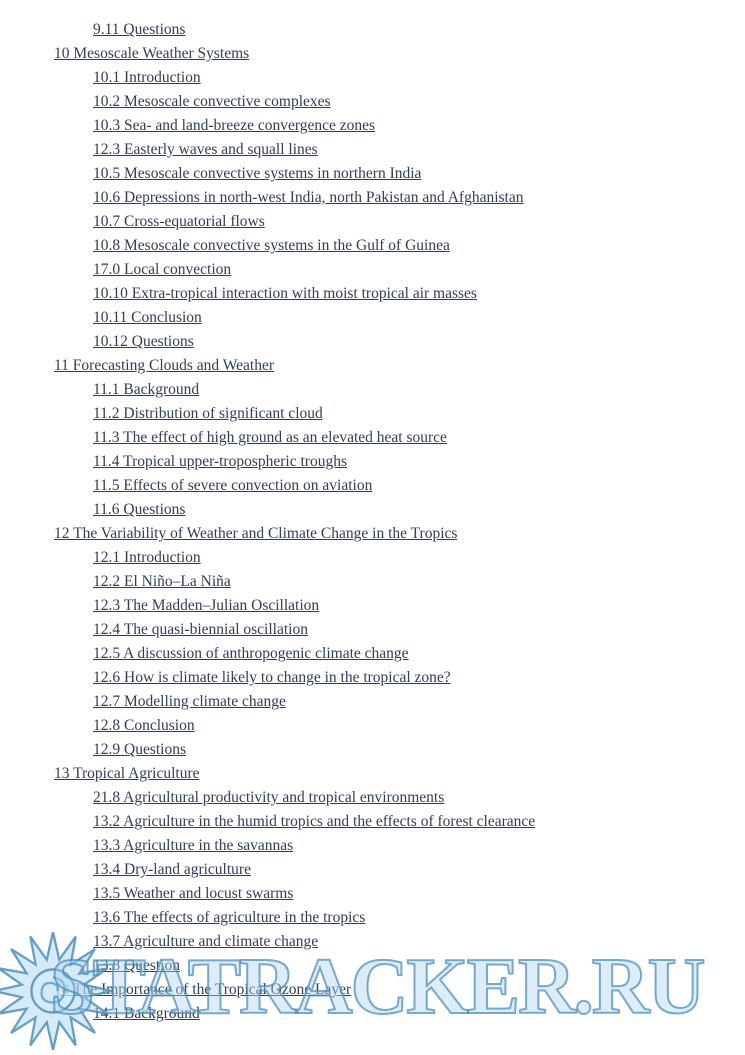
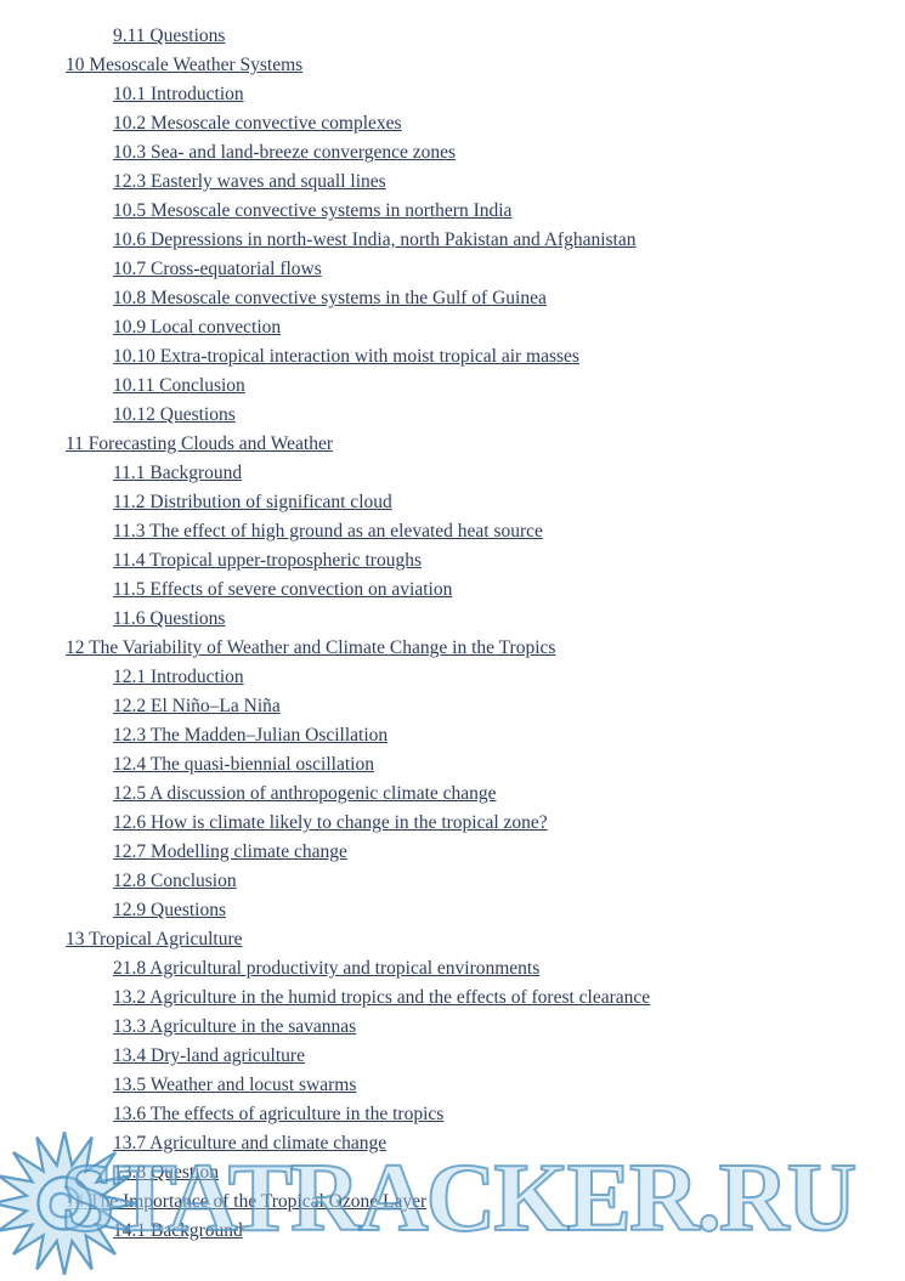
  9.11 Questions
  10 Mesoscale Weather Systems
  10.1 Introduction
  10.2 Mesoscale convective complexes
  10.3 Sea- and land-breeze convergence zones
  12.3 Easterly waves and squall lines
  10.5 Mesoscale convective systems in northern India
  10.6 Depressions in north-west India, north Pakistan and Afghanistan
  10.7 Cross-equatorial flows
  10.8 Mesoscale convective systems in the Gulf of Guinea
- 17.0 Local convection
+ 10.9 Local convection
  10.10 Extra-tropical interaction with moist tropical air masses
  10.11 Conclusion
  10.12 Questions
  11 Forecasting Clouds and Weather
  11.1 Background
  11.2 Distribution of significant cloud
  11.3 The effect of high ground as an elevated heat source
  11.4 Tropical upper-tropospheric troughs
  11.5 Effects of severe convection on aviation
  11.6 Questions
  12 The Variability of Weather and Climate Change in the Tropics
  12.1 Introduction
  12.2 El Niño–La Niña
  12.3 The Madden–Julian Oscillation
  12.4 The quasi-biennial oscillation
  12.5 A discussion of anthropogenic climate change
  12.6 How is climate likely to change in the tropical zone?
  12.7 Modelling climate change
  12.8 Conclusion
  12.9 Questions
  13 Tropical Agriculture
  21.8 Agricultural productivity and tropical environments
  13.2 Agriculture in the humid tropics and the effects of forest clearance
  13.3 Agriculture in the savannas
  13.4 Dry-land agriculture
  13.5 Weather and locust swarms
  13.6 The effects of agriculture in the tropics
  13.7 Agriculture and climate change
  13.8 Question
  14 The Importance of the Tropical Ozone Layer
  14.1 Background
  STATRACKER.RU
